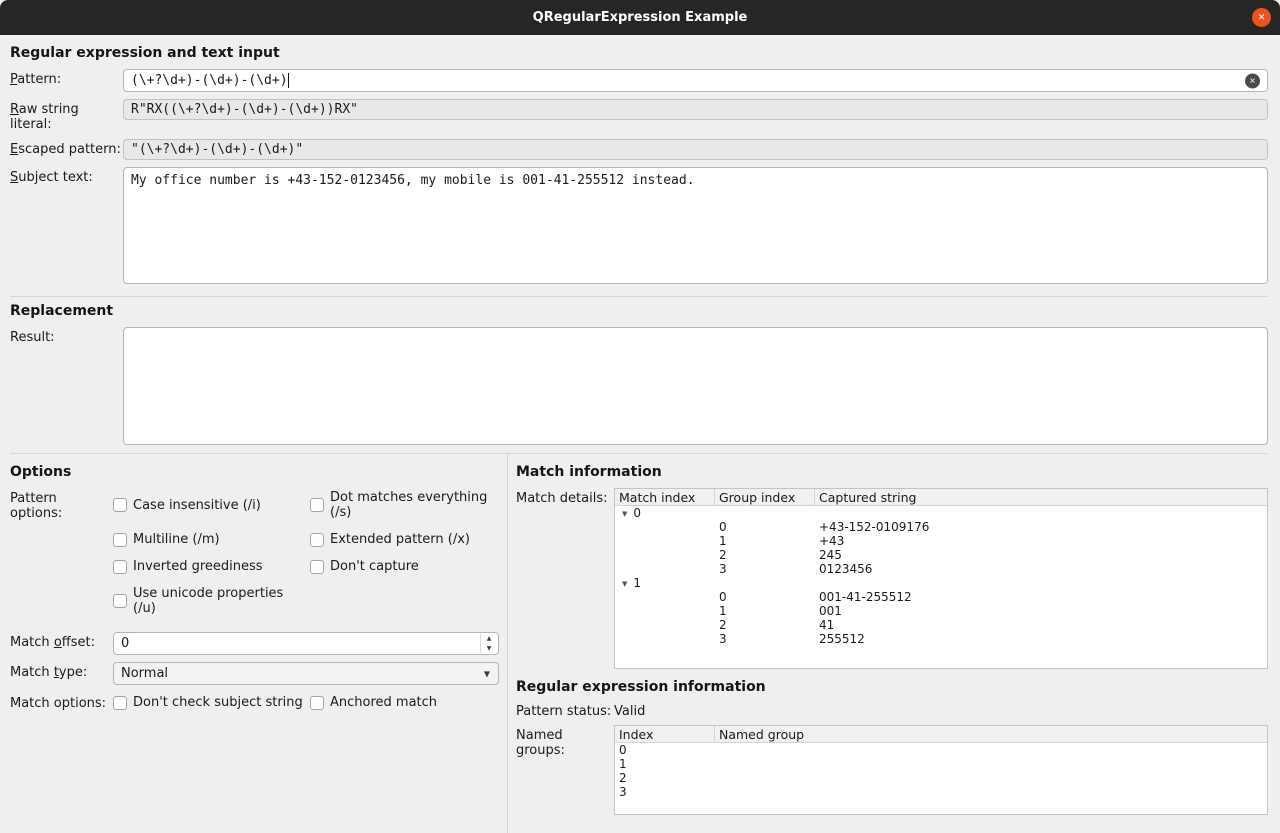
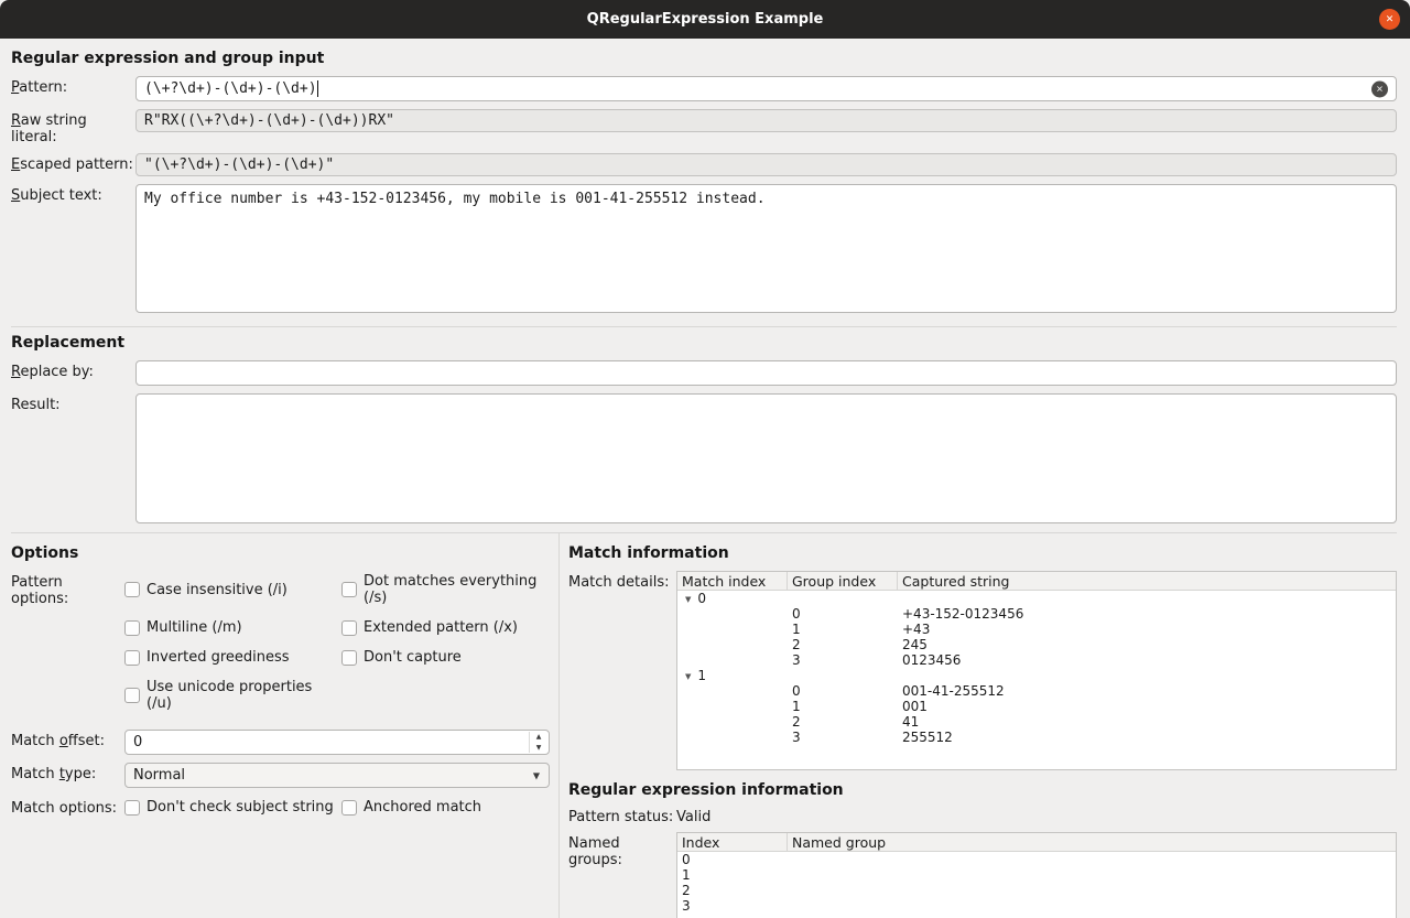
  QRegularExpression Example
  ✕
- Regular expression and text input
+ Regular expression and group input
  Pattern:
  (\+?\d+)-(\d+)-(\d+)
  ✕
  Raw string literal:
  R"RX((\+?\d+)-(\d+)-(\d+))RX"
  Escaped pattern:
  "(\+?\d+)-(\d+)-(\d+)"
  Subject text:
  My office number is +43-152-0123456, my mobile is 001-41-255512 instead.
  Replacement
+ Replace by:
  Result:
  Options
  Pattern options:
  Case insensitive (/i)
  Dot matches everything (/s)
  Multiline (/m)
  Extended pattern (/x)
  Inverted greediness
  Don't capture
  Use unicode properties (/u)
  Match offset:
  0
  Match type:
  Normal
  ▼
  Match options:
  Don't check subject string
  Anchored match
  Match information
  Match details:
  Match index
  Group index
  Captured string
  ▼ 0
  0
- +43-152-0109176
+ +43-152-0123456
  1
  +43
  2
  245
  3
  0123456
  ▼ 1
  0
  001-41-255512
  1
  001
  2
  41
  3
  255512
  Regular expression information
  Pattern status:
  Valid
  Named groups:
  Index
  Named group
  0
  1
  2
  3
